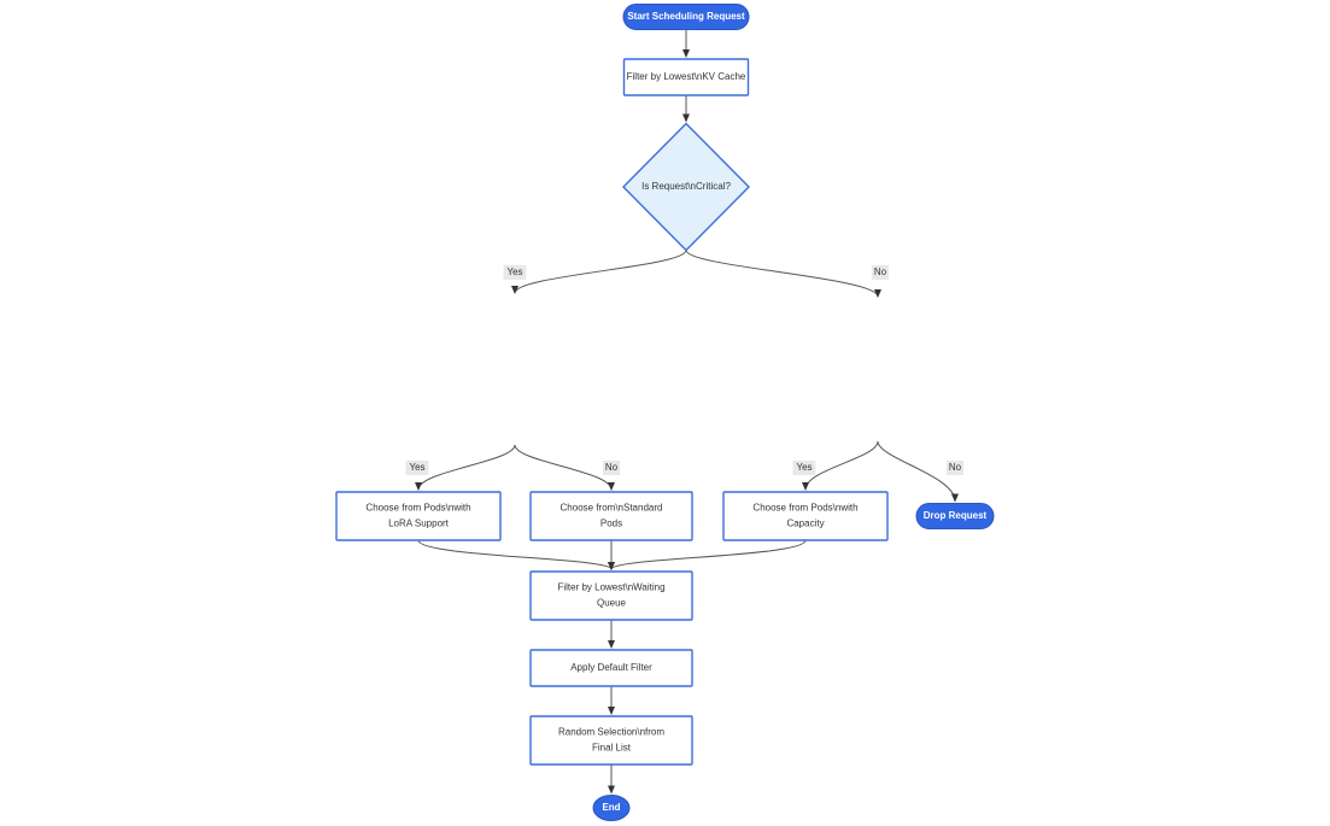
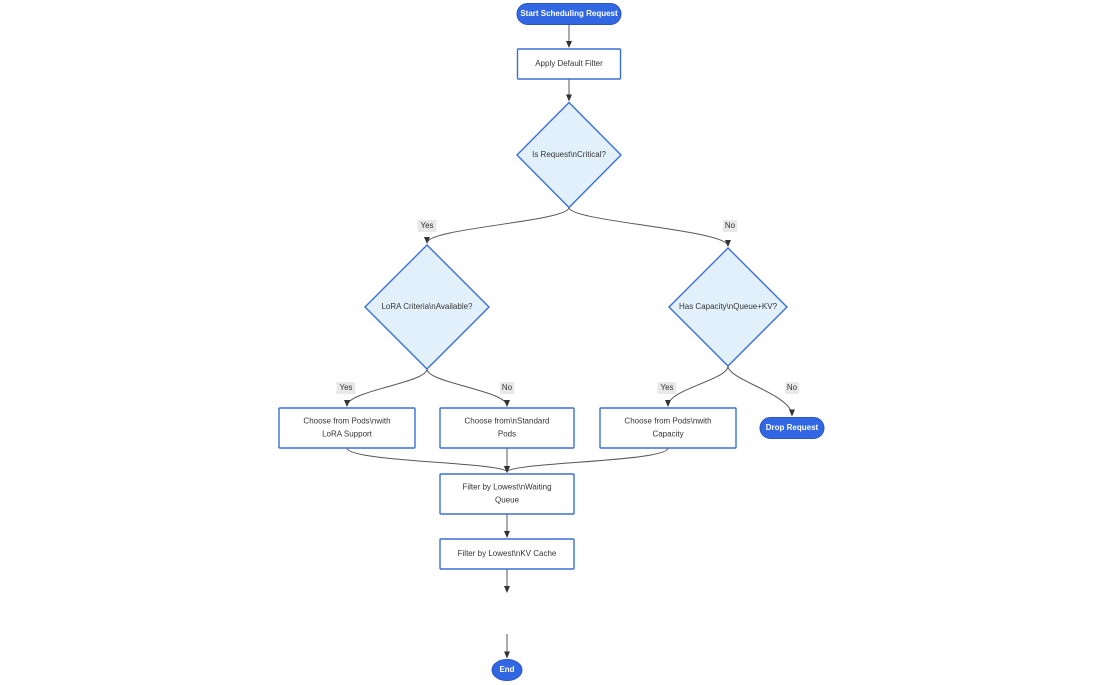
  Start Scheduling Request
- Filter by Lowest\nKV Cache
+ Apply Default Filter
  Is Request\nCritical?
+ LoRA Criteria\nAvailable?
+ Has Capacity\nQueue+KV?
  Choose from Pods\nwith
  LoRA Support
  Choose from\nStandard
  Pods
  Choose from Pods\nwith
  Capacity
  Drop Request
  Filter by Lowest\nWaiting
  Queue
- Apply Default Filter
+ Filter by Lowest\nKV Cache
- Random Selection\nfrom
- Final List
  End
  Yes
  No
  Yes
  No
  Yes
  No
